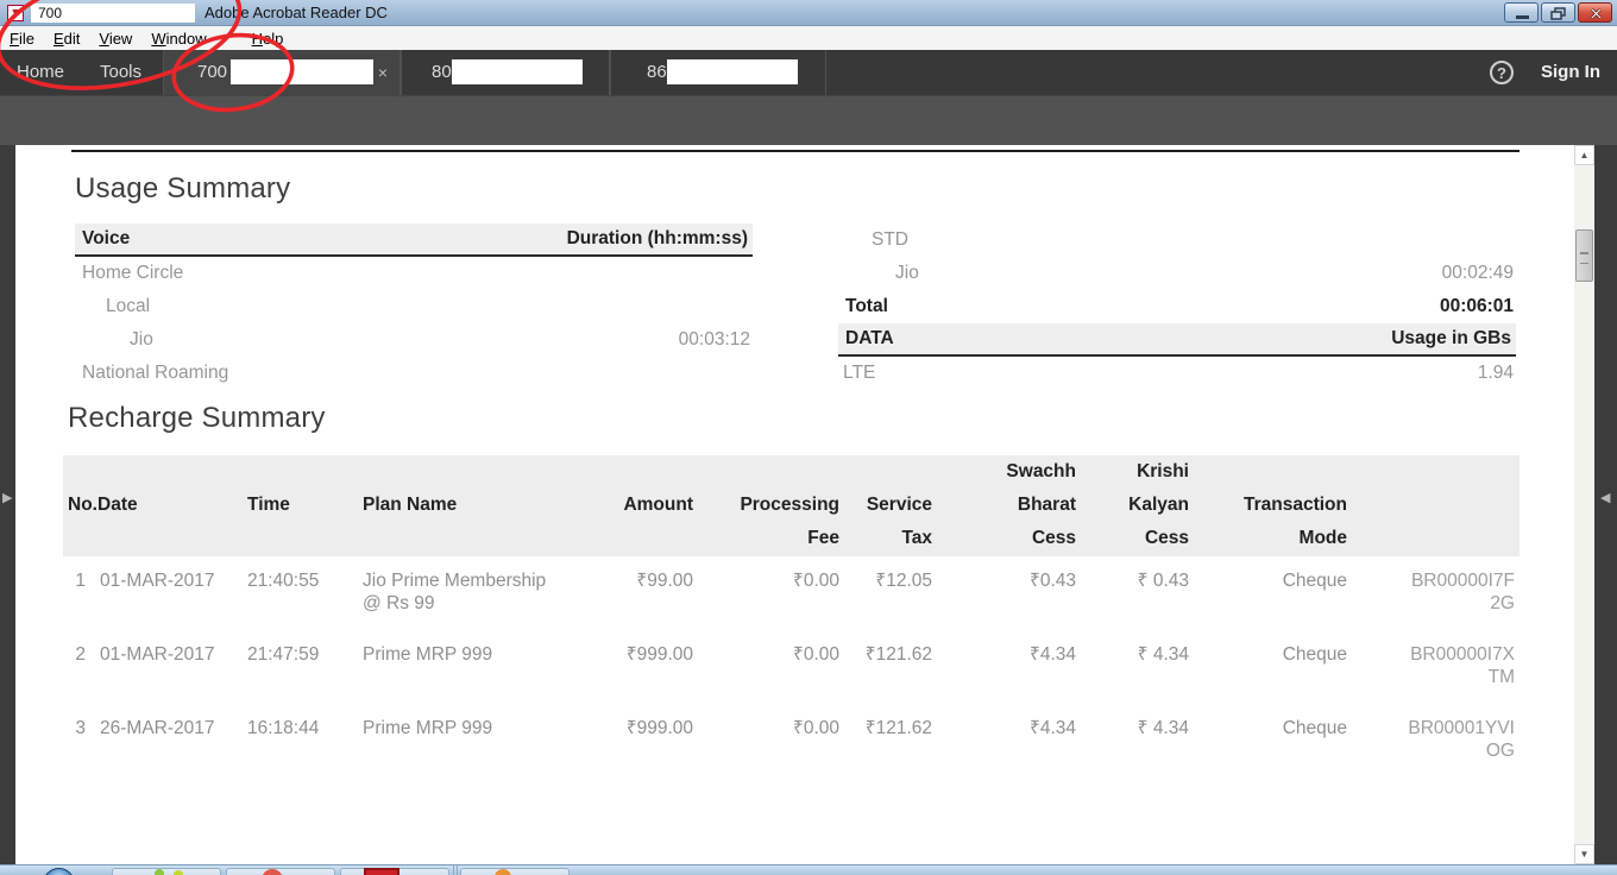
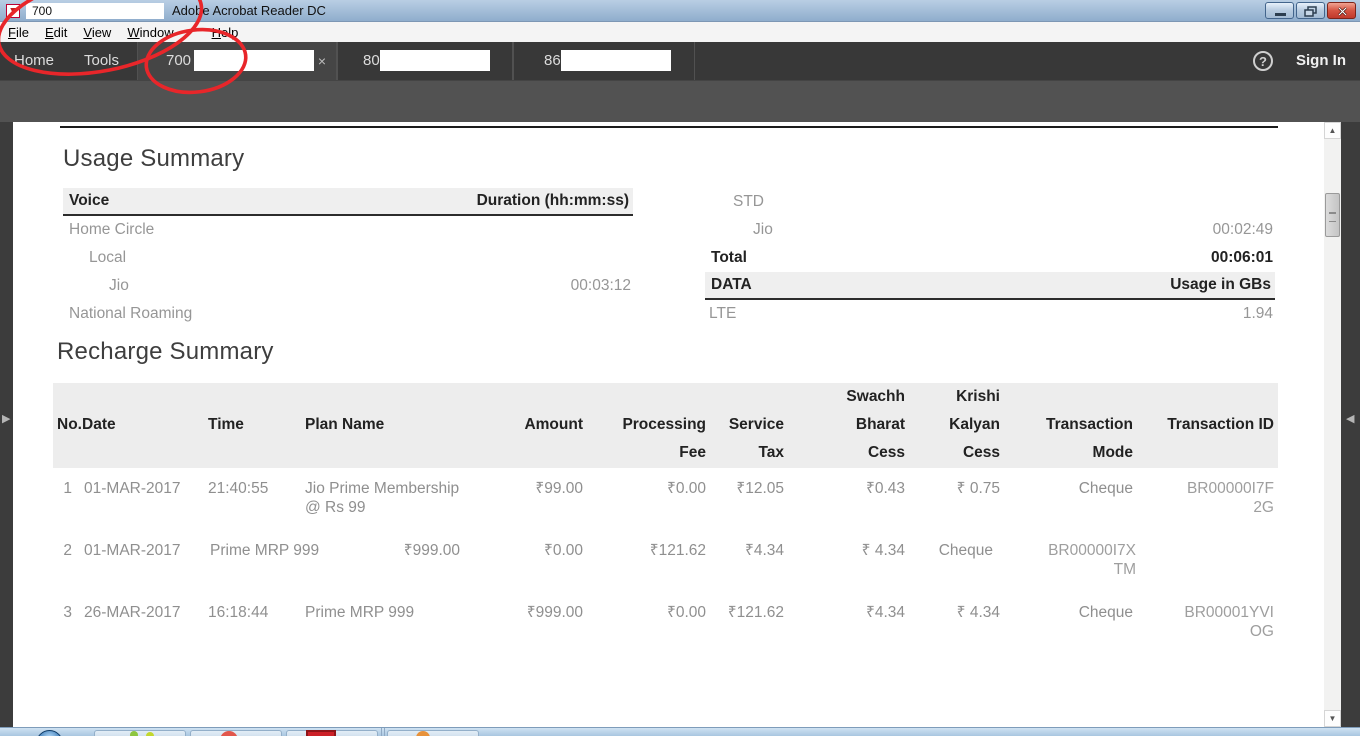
  700
  Adobe Acrobat Reader DC
  File
  Edit
  View
  Window
  Home
  Tools
  700
  ×
  80
  86
  ?
  Sign In
  ▶
  Usage Summary
  Voice
  Duration (hh:mm:ss)
  Home Circle
  Local
  Jio
  00:03:12
  National Roaming
  STD
  Jio
  00:02:49
  Total
  00:06:01
  DATA
  Usage in GBs
  LTE
  1.94
  Recharge Summary
  No.
  Date
  Time
  Plan Name
  Amount
  Processing
  Fee
  Service
  Tax
  Swachh
  Bharat
  Cess
  Krishi
  Kalyan
  Cess
  Transaction
  Mode
+ Transaction ID
  1
  01-MAR-2017
  21:40:55
  Jio Prime Membership @ Rs 99
  ₹99.00
  ₹0.00
  ₹12.05
  ₹0.43
- ₹ 0.43
+ ₹ 0.75
  Cheque
  BR00000I7F2G
  2
  01-MAR-2017
- 21:47:59
  Prime MRP 999
  ₹999.00
  ₹0.00
  ₹121.62
  ₹4.34
  ₹ 4.34
  Cheque
  BR00000I7XTM
  3
  26-MAR-2017
  16:18:44
  Prime MRP 999
  ₹999.00
  ₹0.00
  ₹121.62
  ₹4.34
  ₹ 4.34
  Cheque
  BR00001YVIOG
  ▲
  ▼
  ◀
